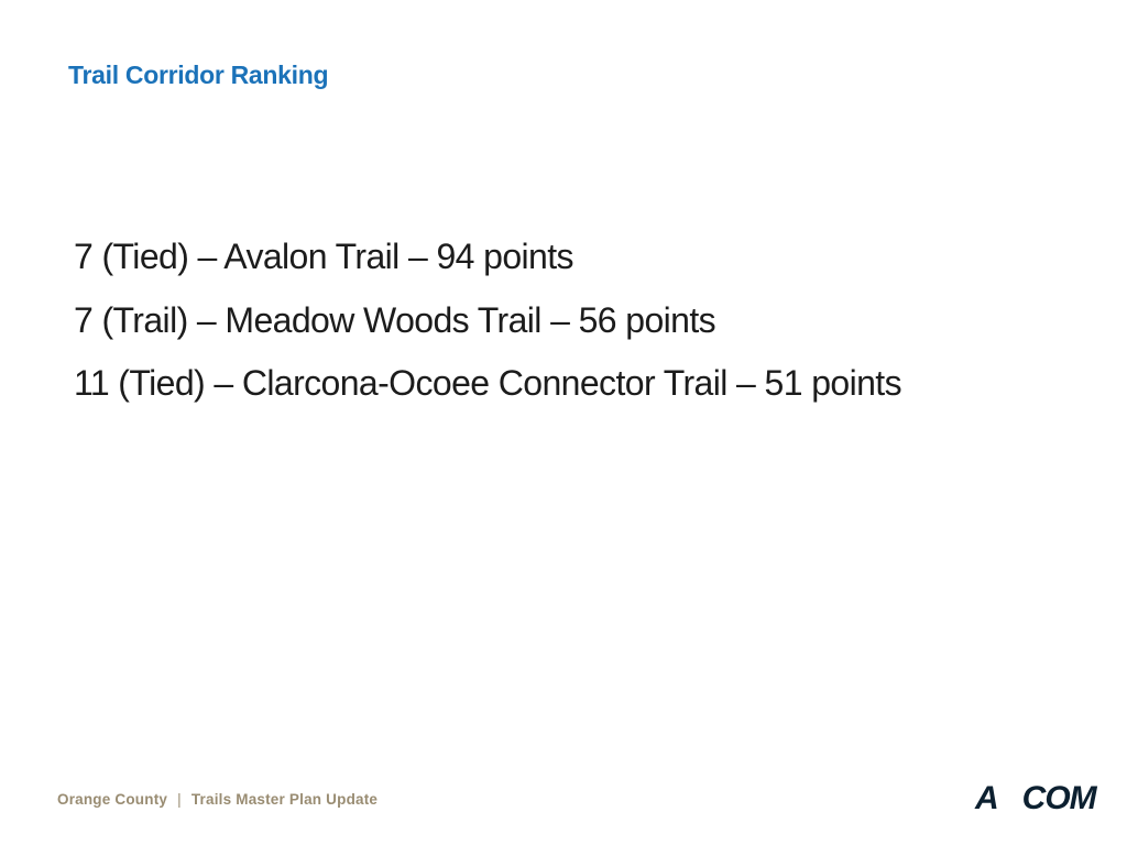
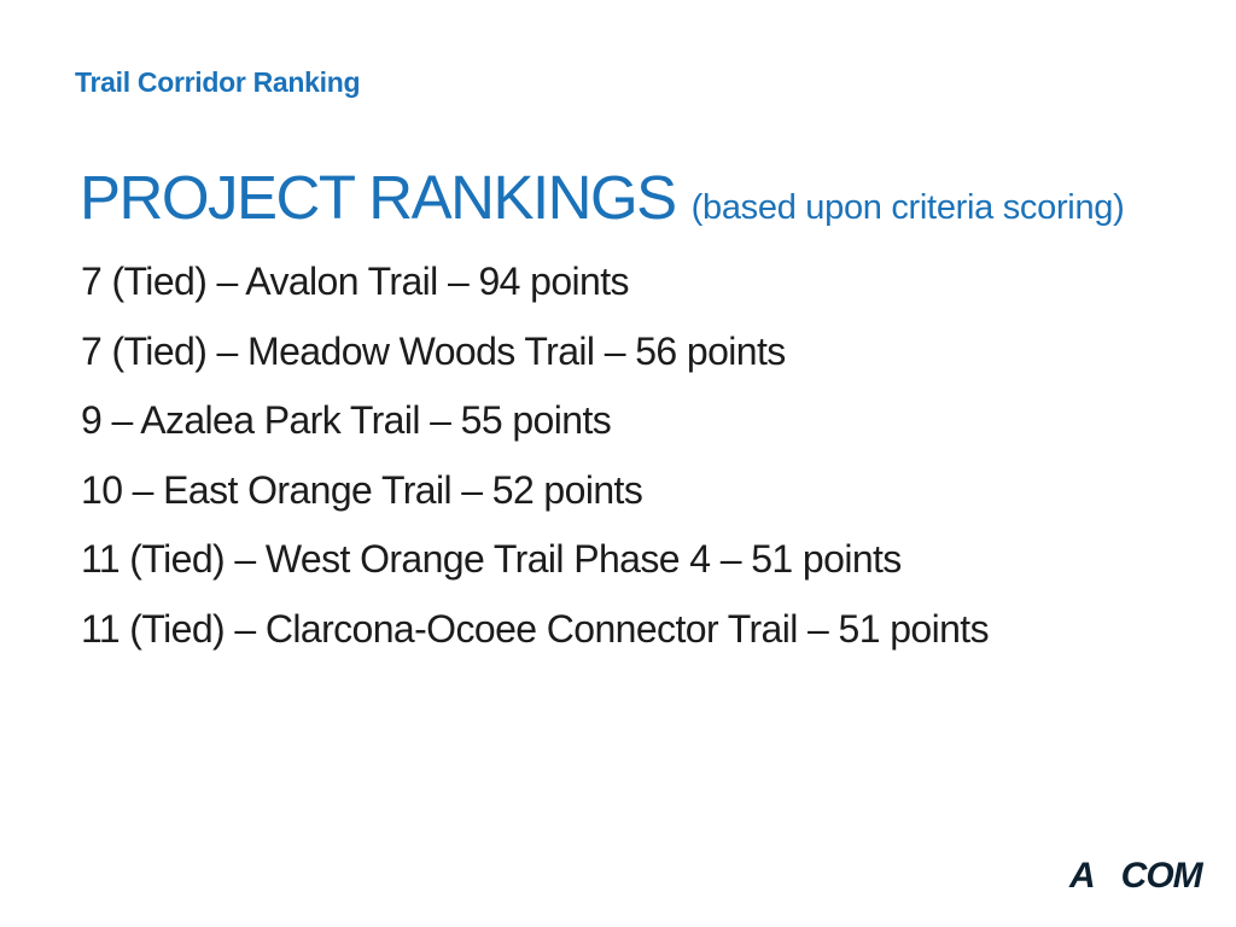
  Trail Corridor Ranking
+ PROJECT RANKINGS (based upon criteria scoring)
  7 (Tied) – Avalon Trail – 94 points
- 7 (Trail) – Meadow Woods Trail – 56 points
+ 7 (Tied) – Meadow Woods Trail – 56 points
+ 9 – Azalea Park Trail – 55 points
+ 10 – East Orange Trail – 52 points
+ 11 (Tied) – West Orange Trail Phase 4 – 51 points
  11 (Tied) – Clarcona-Ocoee Connector Trail – 51 points
- Orange County | Trails Master Plan Update
  A
  COM
